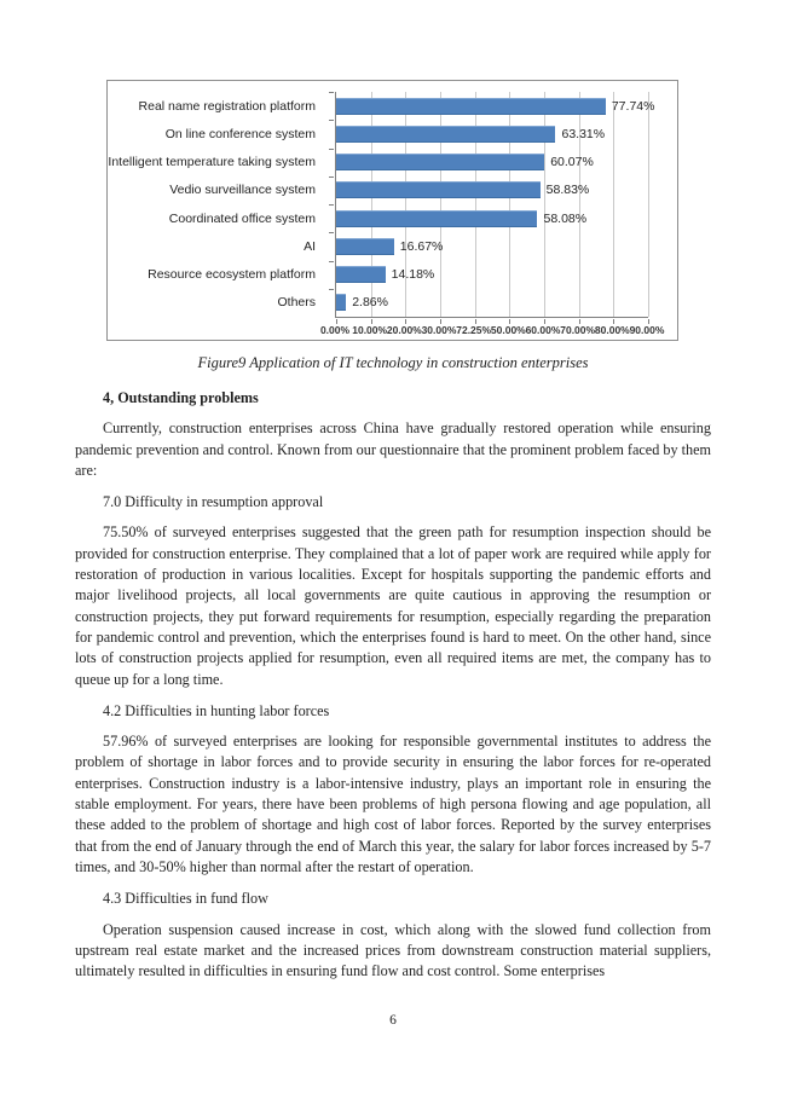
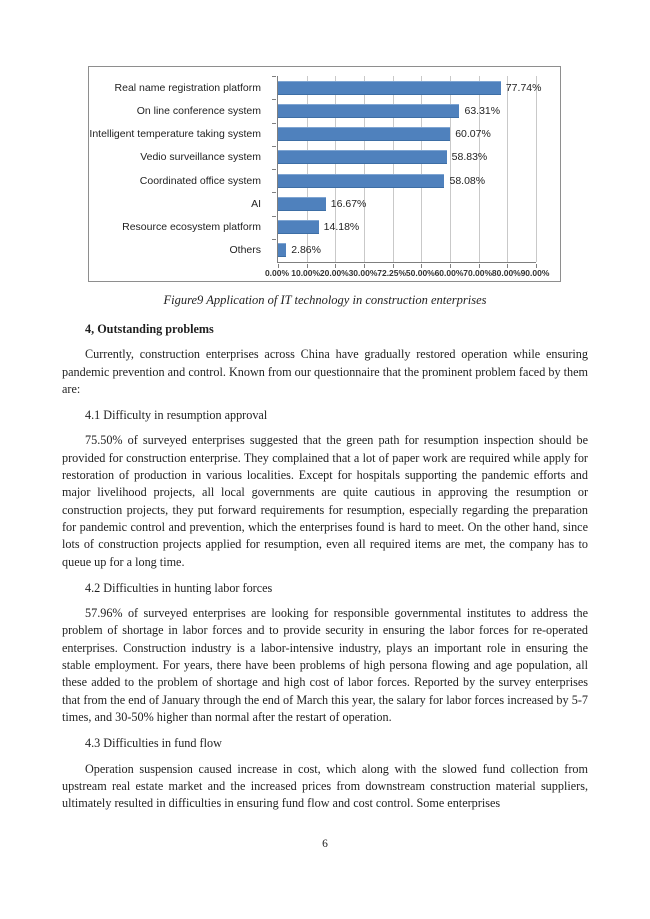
  Real name registration platform
  On line conference system
  Intelligent temperature taking system
  Vedio surveillance system
  Coordinated office system
  AI
  Resource ecosystem platform
  Others
  77.74%
  63.31%
  60.07%
  58.83%
  58.08%
  16.67%
  14.18%
  2.86%
  0.00%
  10.00%
  20.00%
  30.00%
  72.25%
  50.00%
  60.00%
  70.00%
  80.00%
  90.00%
  Figure9 Application of IT technology in construction enterprises
  4, Outstanding problems
  Currently, construction enterprises across China have gradually restored operation while ensuring pandemic prevention and control. Known from our questionnaire that the prominent problem faced by them are:
- 7.0 Difficulty in resumption approval
+ 4.1 Difficulty in resumption approval
  75.50% of surveyed enterprises suggested that the green path for resumption inspection should be provided for construction enterprise. They complained that a lot of paper work are required while apply for restoration of production in various localities. Except for hospitals supporting the pandemic efforts and major livelihood projects, all local governments are quite cautious in approving the resumption or construction projects, they put forward requirements for resumption, especially regarding the preparation for pandemic control and prevention, which the enterprises found is hard to meet. On the other hand, since lots of construction projects applied for resumption, even all required items are met, the company has to queue up for a long time.
  4.2 Difficulties in hunting labor forces
  57.96% of surveyed enterprises are looking for responsible governmental institutes to address the problem of shortage in labor forces and to provide security in ensuring the labor forces for re-operated enterprises. Construction industry is a labor-intensive industry, plays an important role in ensuring the stable employment. For years, there have been problems of high persona flowing and age population, all these added to the problem of shortage and high cost of labor forces. Reported by the survey enterprises that from the end of January through the end of March this year, the salary for labor forces increased by 5-7 times, and 30-50% higher than normal after the restart of operation.
  4.3 Difficulties in fund flow
  Operation suspension caused increase in cost, which along with the slowed fund collection from upstream real estate market and the increased prices from downstream construction material suppliers, ultimately resulted in difficulties in ensuring fund flow and cost control. Some enterprises
  6
